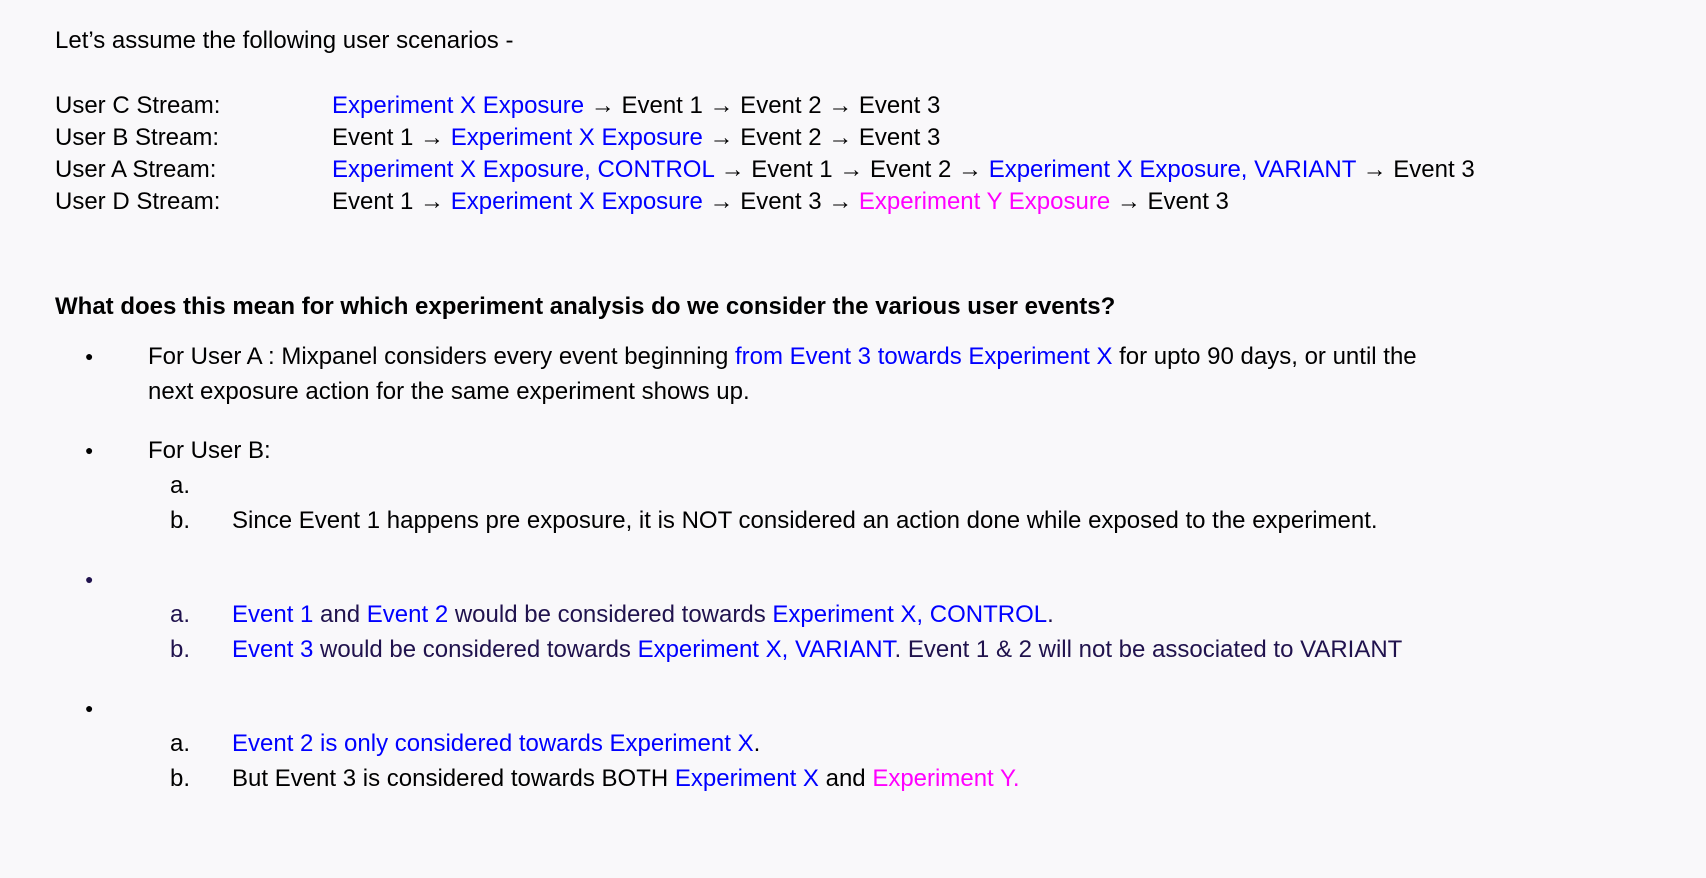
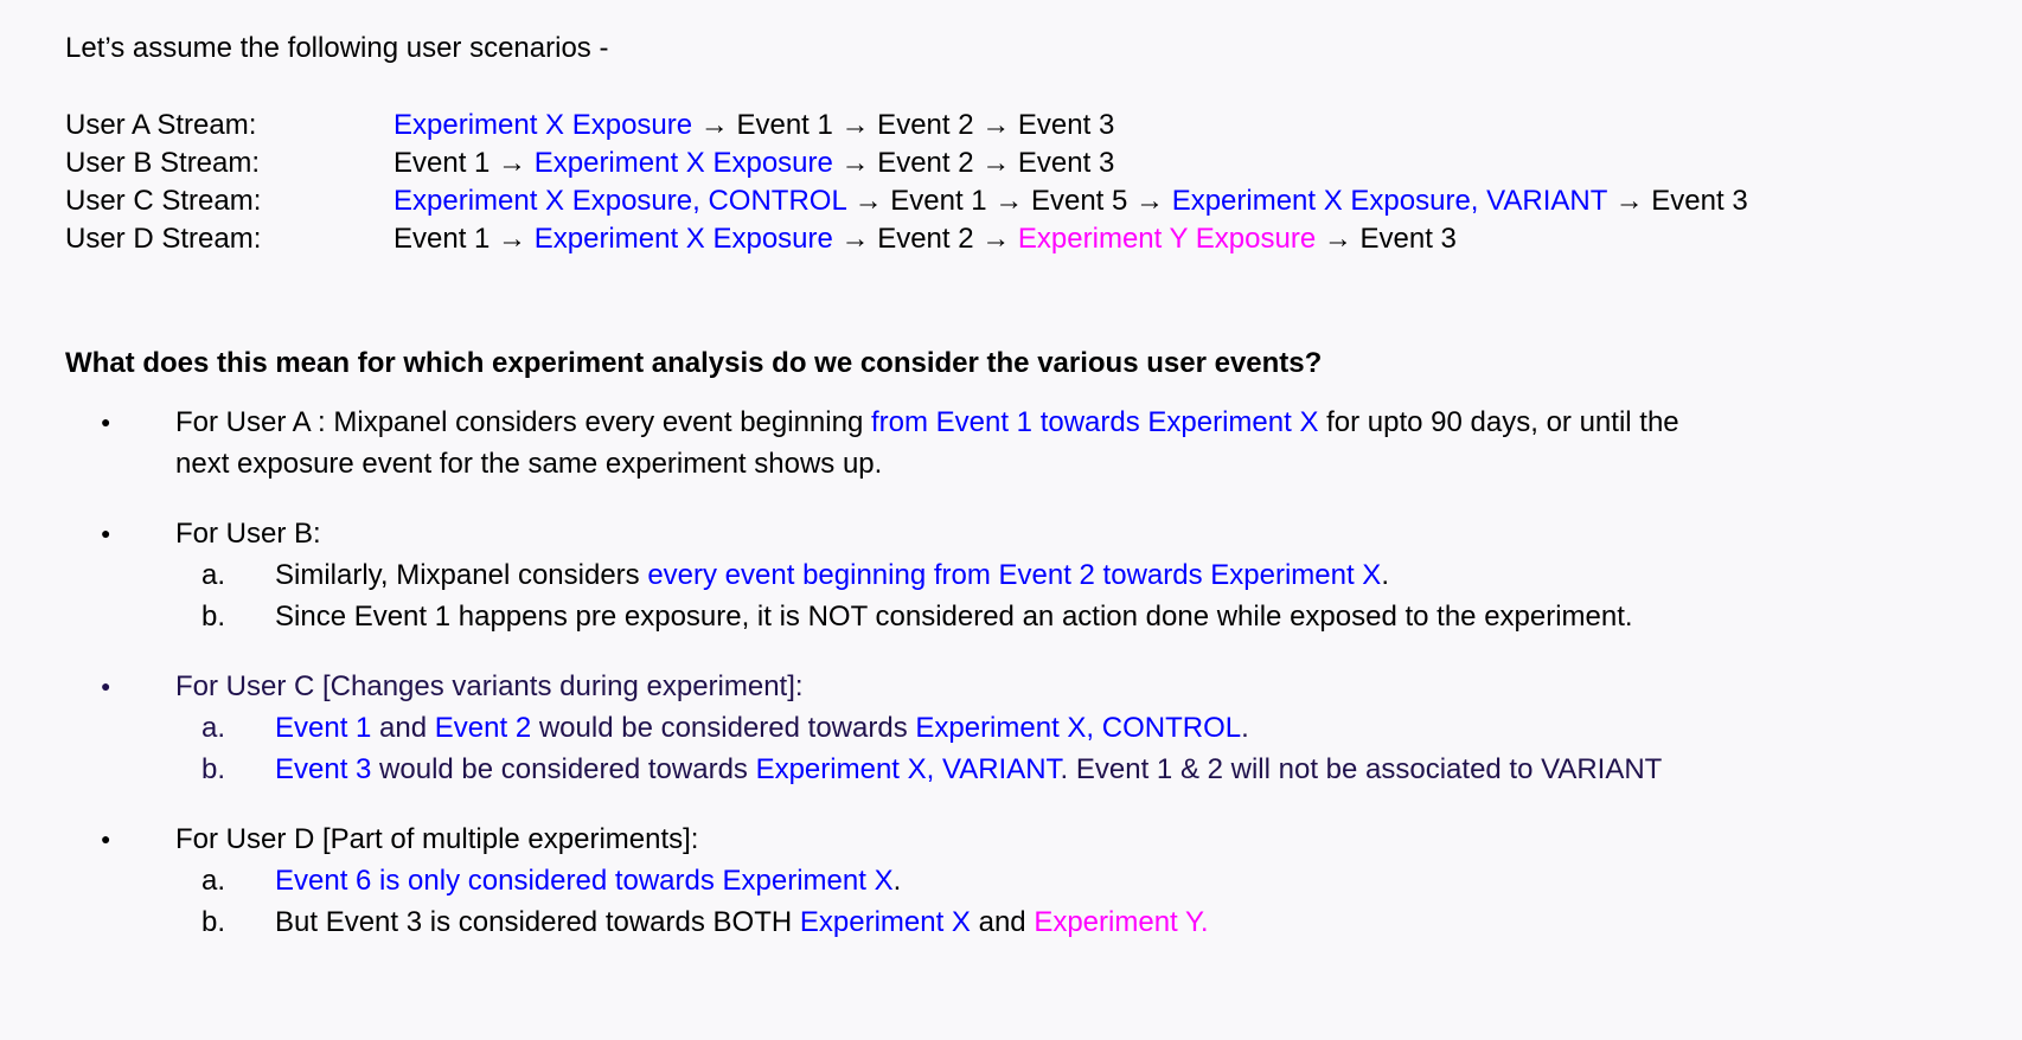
  Let’s assume the following user scenarios -
- User C Stream:
+ User A Stream:
  Experiment X Exposure → Event 1 → Event 2 → Event 3
  User B Stream:
  Event 1 → Experiment X Exposure → Event 2 → Event 3
- User A Stream:
+ User C Stream:
- Experiment X Exposure, CONTROL → Event 1 → Event 2 → Experiment X Exposure, VARIANT → Event 3
+ Experiment X Exposure, CONTROL → Event 1 → Event 5 → Experiment X Exposure, VARIANT → Event 3
  User D Stream:
- Event 1 → Experiment X Exposure → Event 3 → Experiment Y Exposure → Event 3
+ Event 1 → Experiment X Exposure → Event 2 → Experiment Y Exposure → Event 3
  What does this mean for which experiment analysis do we consider the various user events?
  ●
- For User A : Mixpanel considers every event beginning from Event 3 towards Experiment X for upto 90 days, or until the
+ For User A : Mixpanel considers every event beginning from Event 1 towards Experiment X for upto 90 days, or until the
- next exposure action for the same experiment shows up.
+ next exposure event for the same experiment shows up.
  ●
  For User B:
  a.
+ Similarly, Mixpanel considers every event beginning from Event 2 towards Experiment X.
  b.
  Since Event 1 happens pre exposure, it is NOT considered an action done while exposed to the experiment.
  ●
+ For User C [Changes variants during experiment]:
  a.
  Event 1 and Event 2 would be considered towards Experiment X, CONTROL.
  b.
  Event 3 would be considered towards Experiment X, VARIANT. Event 1 & 2 will not be associated to VARIANT
  ●
+ For User D [Part of multiple experiments]:
  a.
- Event 2 is only considered towards Experiment X.
+ Event 6 is only considered towards Experiment X.
  b.
  But Event 3 is considered towards BOTH Experiment X and Experiment Y.
